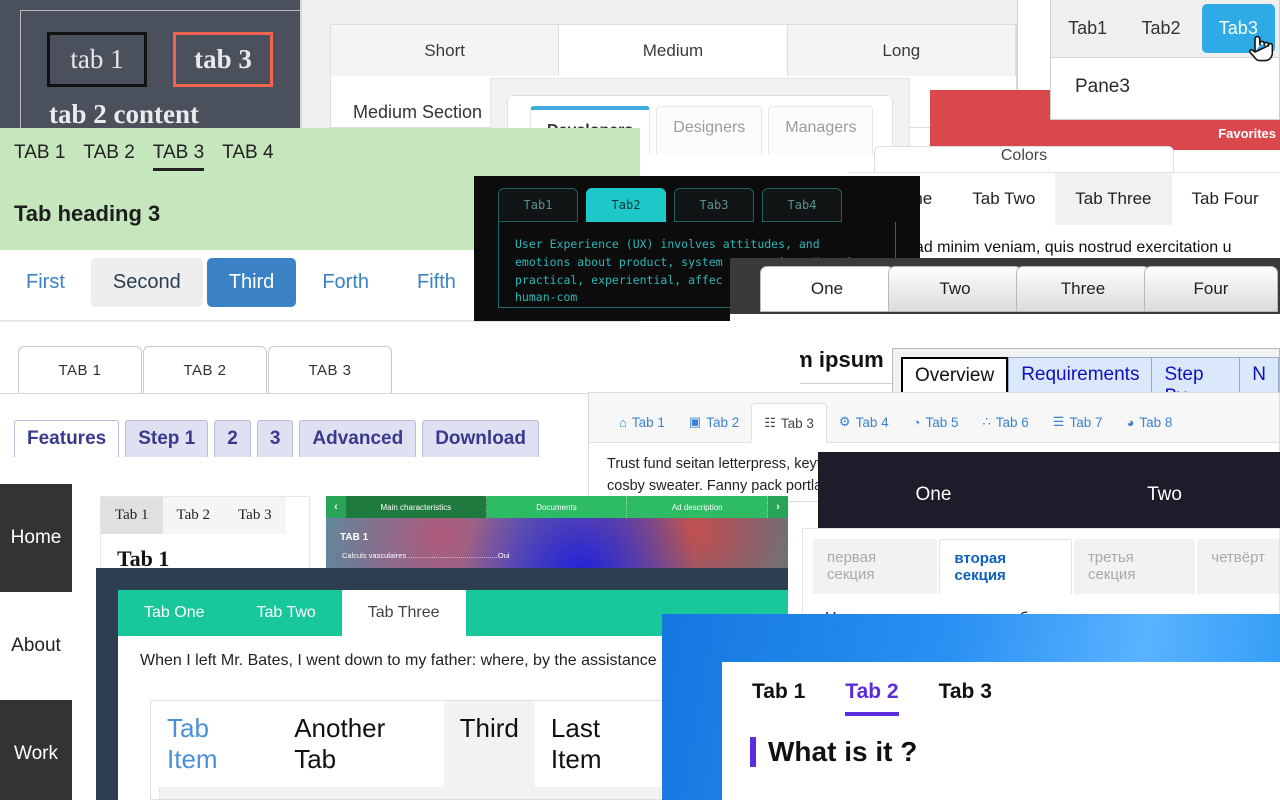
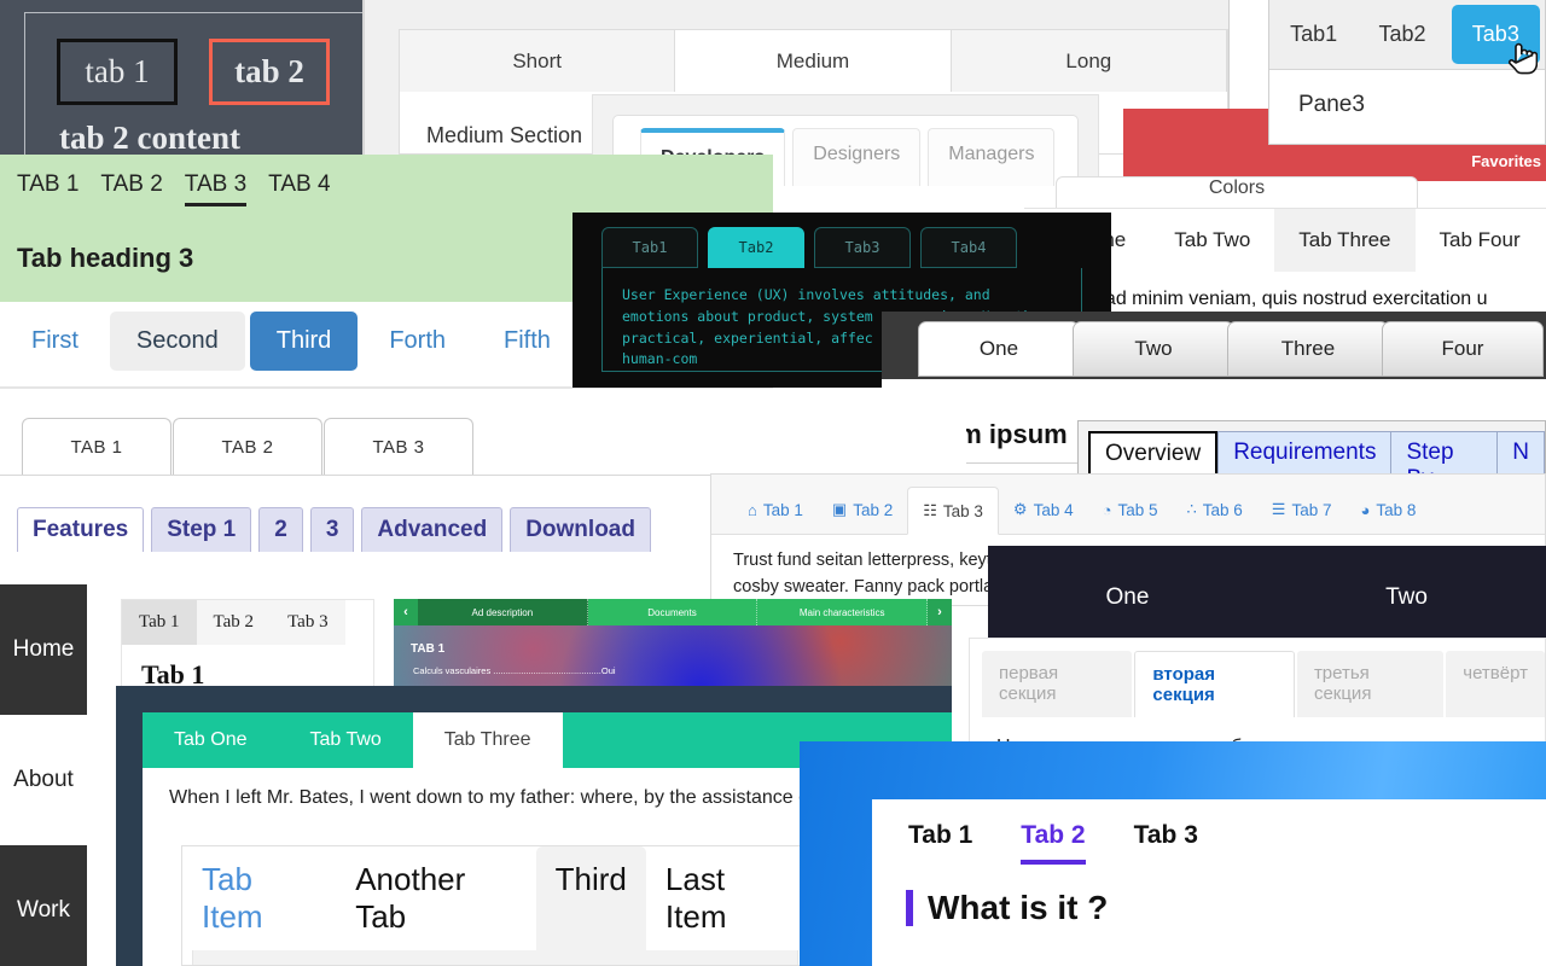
  tab 1
- tab 3
+ tab 2
  tab 2 content
  Short
  Medium
  Long
  Medium Section
  Designers
  Managers
  Tab1
  Tab2
  Tab3
  Pane3
  Favorites
  Colors
  TAB 1
  TAB 2
  TAB 3
  TAB 4
  Tab heading 3
  First
  Second
  Third
  Forth
  Fifth
  Tab1
  Tab2
  Tab3
  Tab4
  User Experience (UX) involves attitudes, and emotions about product, system practical, experiential, affec human-com
  Tab Two
  Tab Three
  Tab Four
  d minim veniam, quis nostrud exercitation u
  One
  Two
  Three
  Four
  m ipsum
  Overview
  Requirements
  N
  ⌂
  Tab 1
  ▣
  Tab 2
  ☷
  Tab 3
  ⚙
  Tab 4
  ◔
  Tab 5
  ∴
  Tab 6
  ☰
  Tab 7
  ◕
  Tab 8
  Trust fund seitan letterpress, key
  cosby sweater. Fanny pack portl
  TAB 1
  TAB 2
  TAB 3
  Features
  Step 1
  2
  3
  Advanced
  Download
  Home
  About
  Work
  Tab 1
  Tab 2
  Tab 3
  Tab 1
  ‹
- Main characteristics
+ Ad description
  Documents
- Ad description
+ Main characteristics
  ›
  TAB 1
  Calculs vasculaires ...........................................Oui
  One
  Two
  первая секция
  вторая секция
  третья секция
  четвёрт
  Tab One
  Tab Two
  Tab Three
  When I left Mr. Bates, I went down to my father: where, by the assistance
  Tab Item
  Another Tab
  Third
  Last Item
  Tab 1
  Tab 2
  Tab 3
  What is it ?
